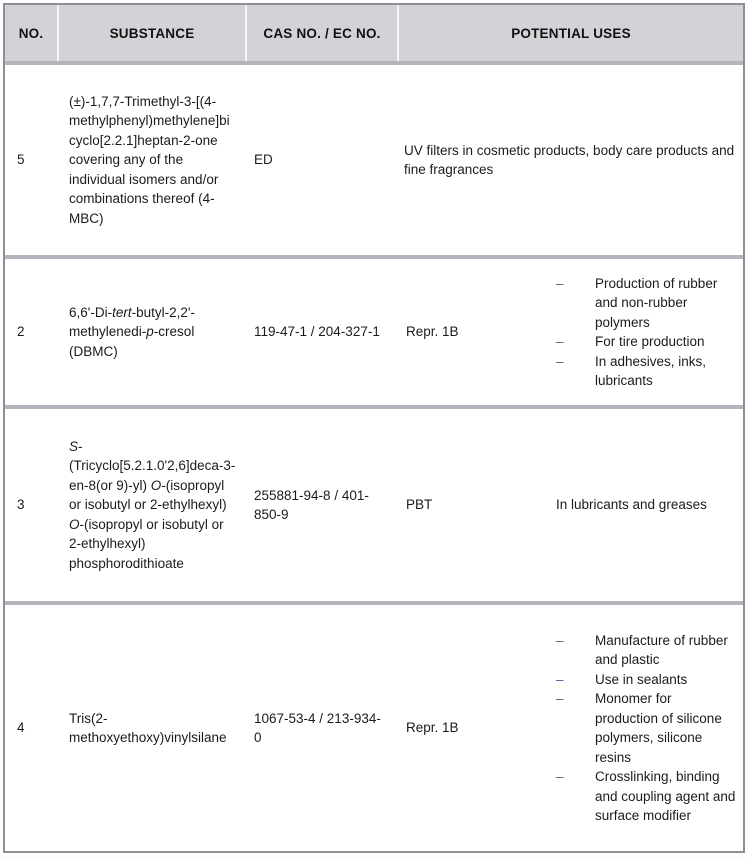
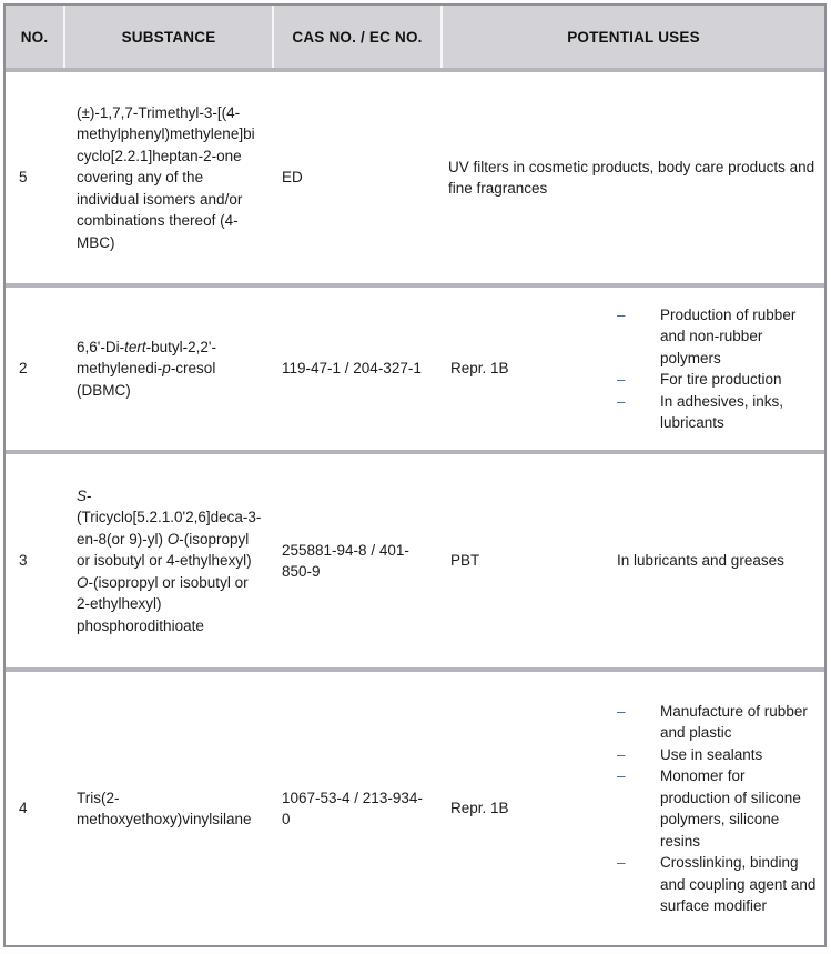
  NO.
  SUBSTANCE
  CAS NO. / EC NO.
  POTENTIAL USES
  5
  (±)-1,7,7-Trimethyl-3-[(4-methylphenyl)methylene]bicyclo[2.2.1]heptan-2-one covering any of the individual isomers and/or combinations thereof (4-MBC)
  ED
  UV filters in cosmetic products, body care products and fine fragrances
  2
  6,6'-Di-tert-butyl-2,2'-methylenedi-p-cresol (DBMC)
  119-47-1 / 204-327-1
  Repr. 1B
  –
  Production of rubber and non-rubber polymers
  –
  For tire production
  –
  In adhesives, inks, lubricants
  3
- S-(Tricyclo[5.2.1.0'2,6]deca-3-en-8(or 9)-yl) O-(isopropyl or isobutyl or 2-ethylhexyl) O-(isopropyl or isobutyl or 2-ethylhexyl) phosphorodithioate
+ S-(Tricyclo[5.2.1.0'2,6]deca-3-en-8(or 9)-yl) O-(isopropyl or isobutyl or 4-ethylhexyl) O-(isopropyl or isobutyl or 2-ethylhexyl) phosphorodithioate
  255881-94-8 / 401-850-9
  PBT
  In lubricants and greases
  4
  Tris(2-methoxyethoxy)vinylsilane
  1067-53-4 / 213-934-0
  Repr. 1B
  –
  Manufacture of rubber and plastic
  –
  Use in sealants
  –
  Monomer for production of silicone polymers, silicone resins
  –
  Crosslinking, binding and coupling agent and surface modifier
